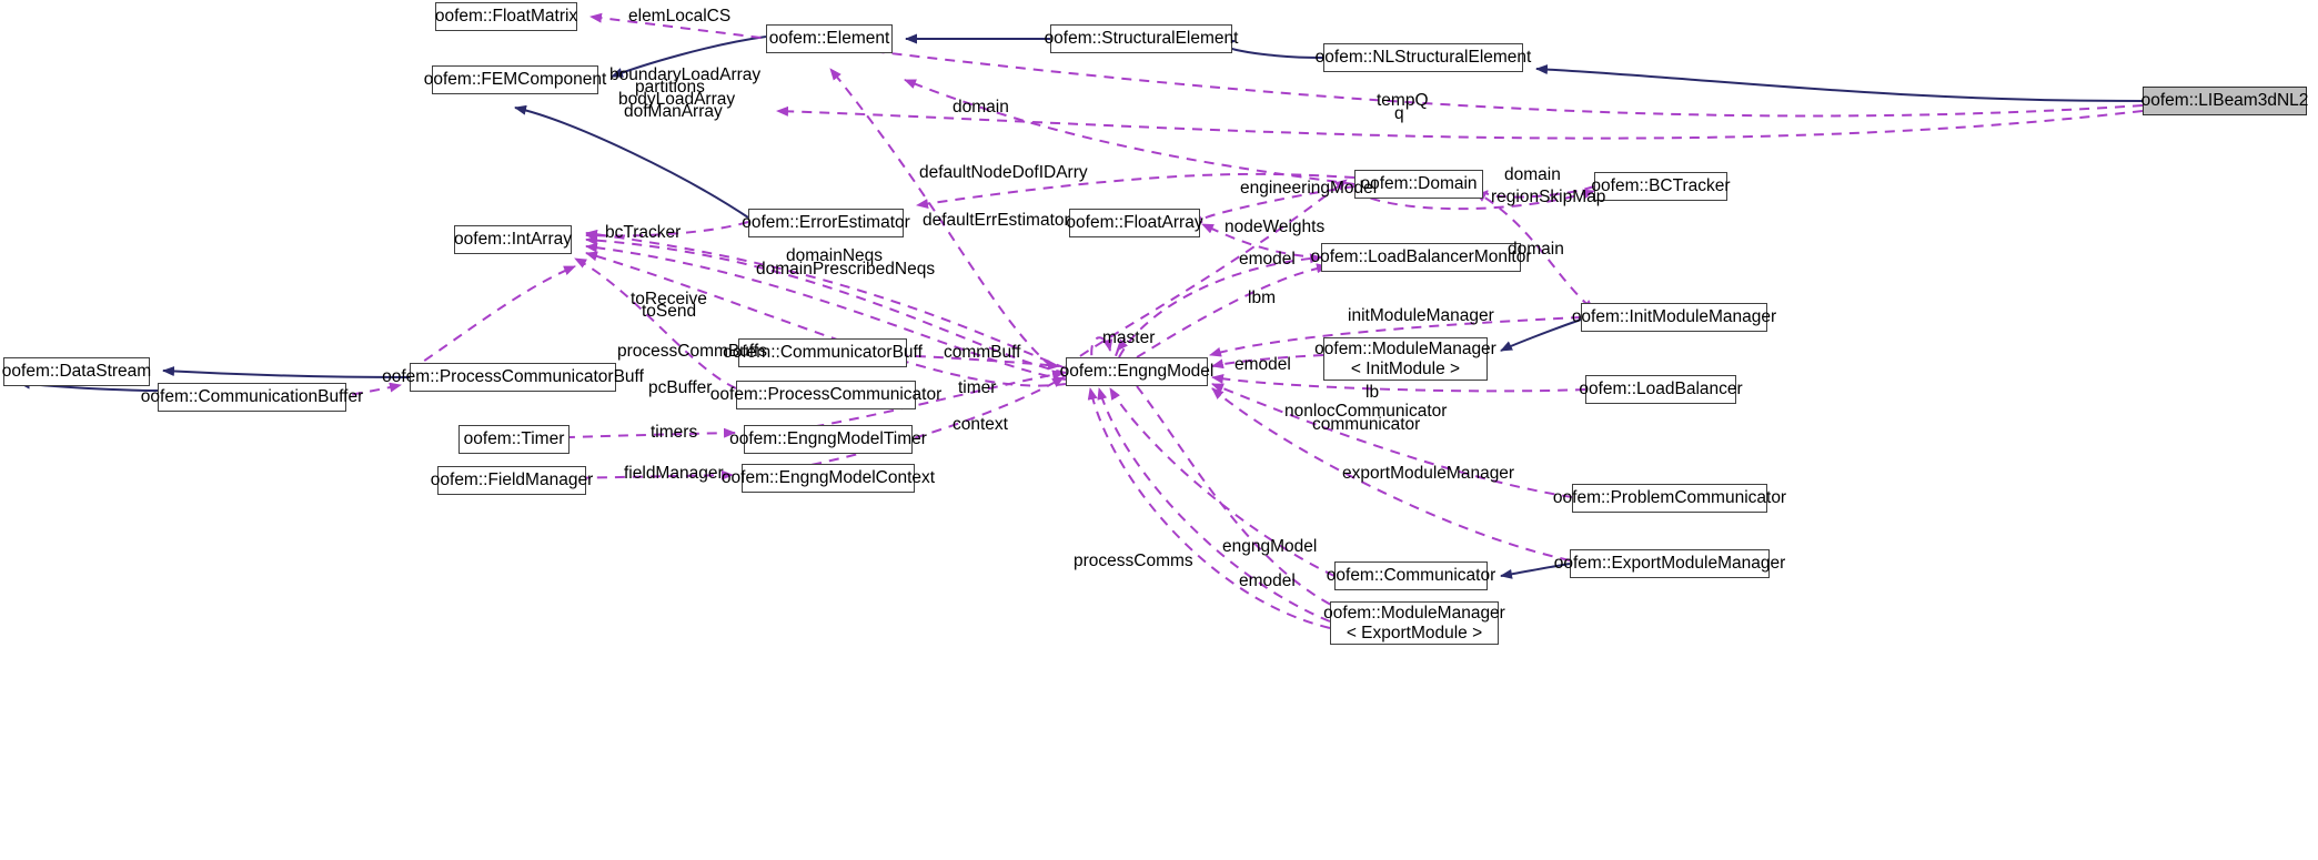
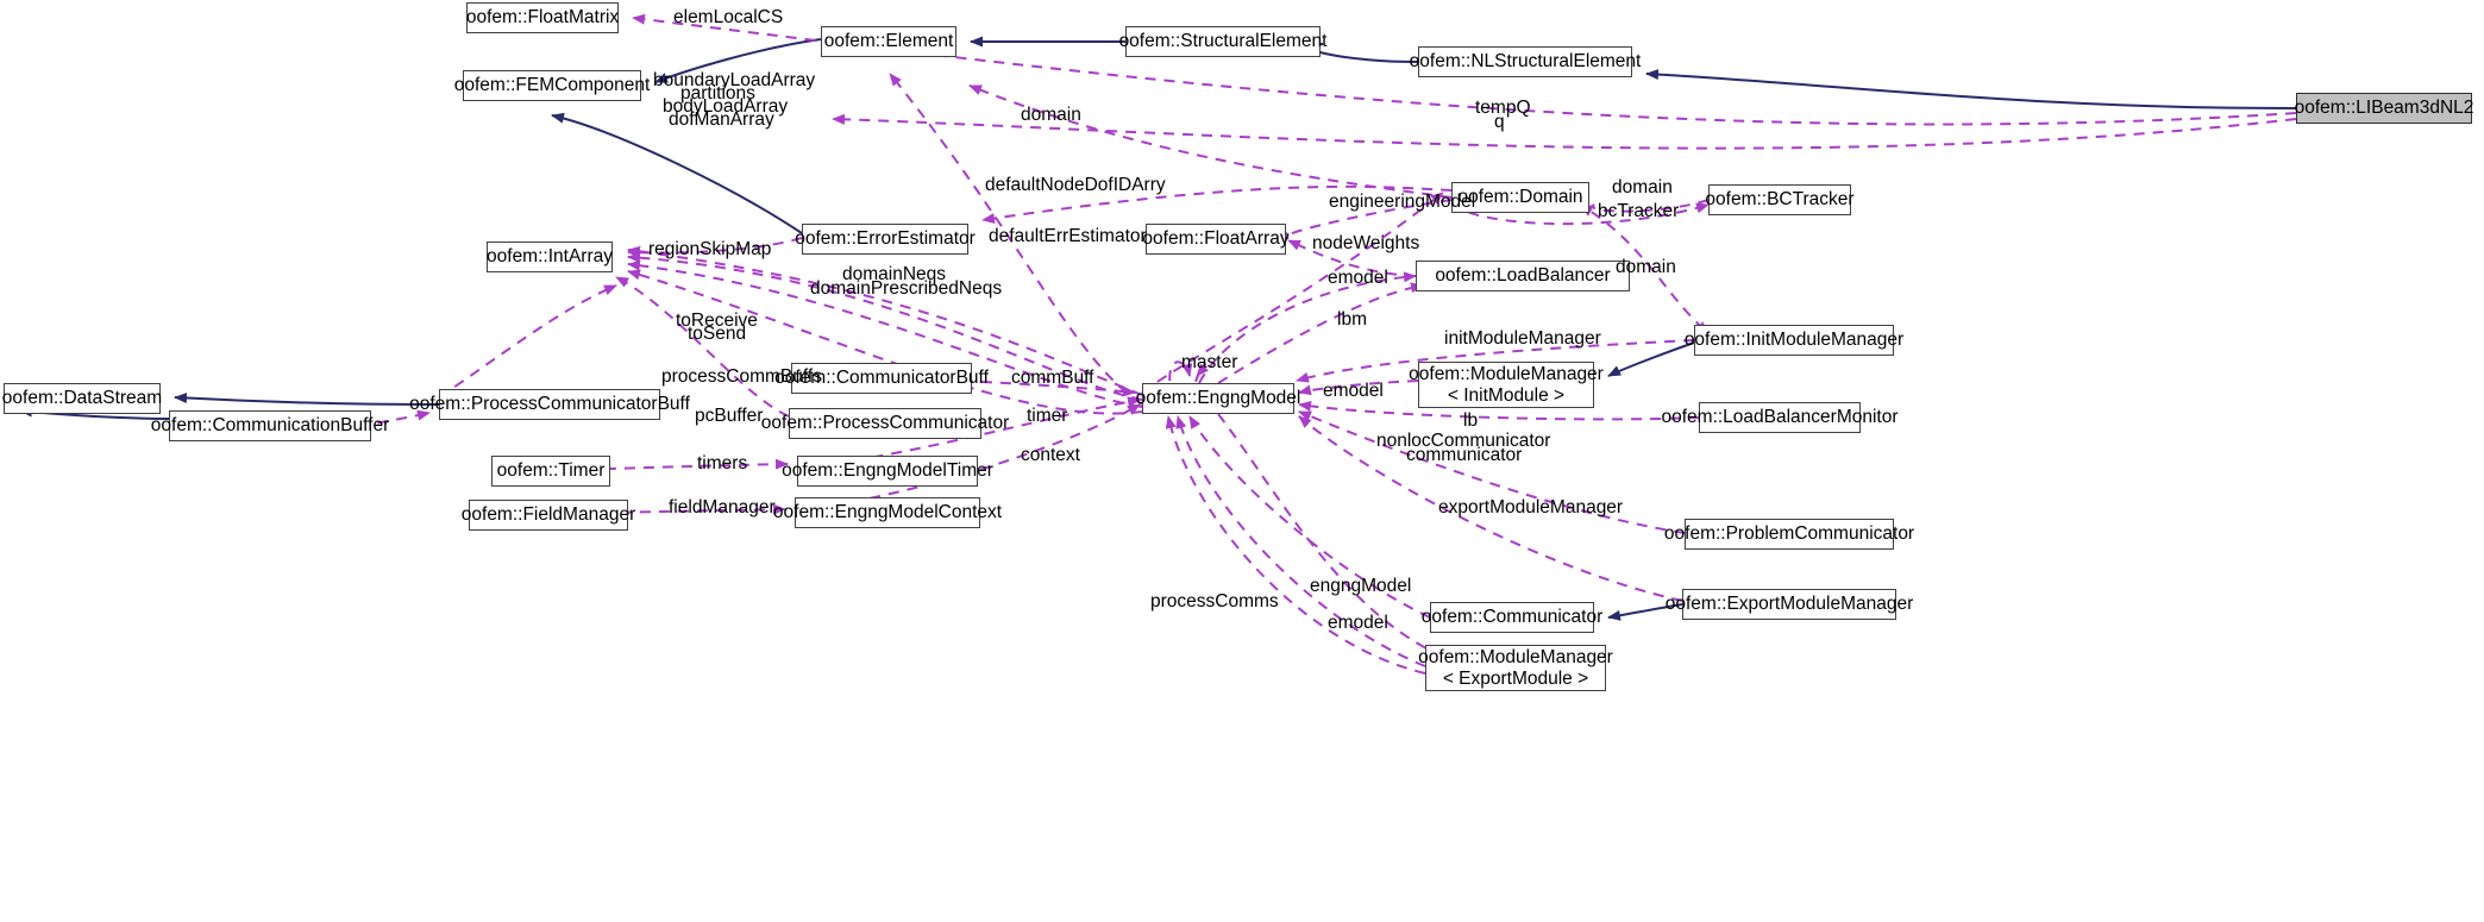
  oofem::FloatMatrix
  oofem::Element
  oofem::StructuralElement
  oofem::NLStructuralElement
  oofem::LIBeam3dNL2
  oofem::FEMComponent
  oofem::Domain
  oofem::BCTracker
  oofem::ErrorEstimator
  oofem::FloatArray
  oofem::IntArray
- oofem::LoadBalancerMonitor
+ oofem::LoadBalancer
  oofem::InitModuleManager
  oofem::ModuleManager
  < InitModule >
  oofem::DataStream
  oofem::CommunicatorBuff
  oofem::EngngModel
  oofem::ProcessCommunicatorBuff
  oofem::CommunicationBuffer
  oofem::ProcessCommunicator
- oofem::LoadBalancer
+ oofem::LoadBalancerMonitor
  oofem::Timer
  oofem::EngngModelTimer
  oofem::FieldManager
  oofem::EngngModelContext
  oofem::ProblemCommunicator
  oofem::ExportModuleManager
  oofem::Communicator
  oofem::ModuleManager
  < ExportModule >
  elemLocalCS
  boundaryLoadArray
  partitions
  bodyLoadArray
  dofManArray
  domain
  tempQ
  q
  defaultNodeDofIDArry
  domain
- regionSkipMap
+ bcTracker
  engineeringModel
  defaultErrEstimator
  nodeWeights
- bcTracker
+ regionSkipMap
  domainNeqs
  domainPrescribedNeqs
  emodel
  domain
  toReceive
  toSend
  lbm
  initModuleManager
  master
  processCommBuffs
  commBuff
  emodel
  pcBuffer
  timer
  lb
  nonlocCommunicator
  communicator
  timers
  context
  fieldManager
  exportModuleManager
  engngModel
  processComms
  emodel
